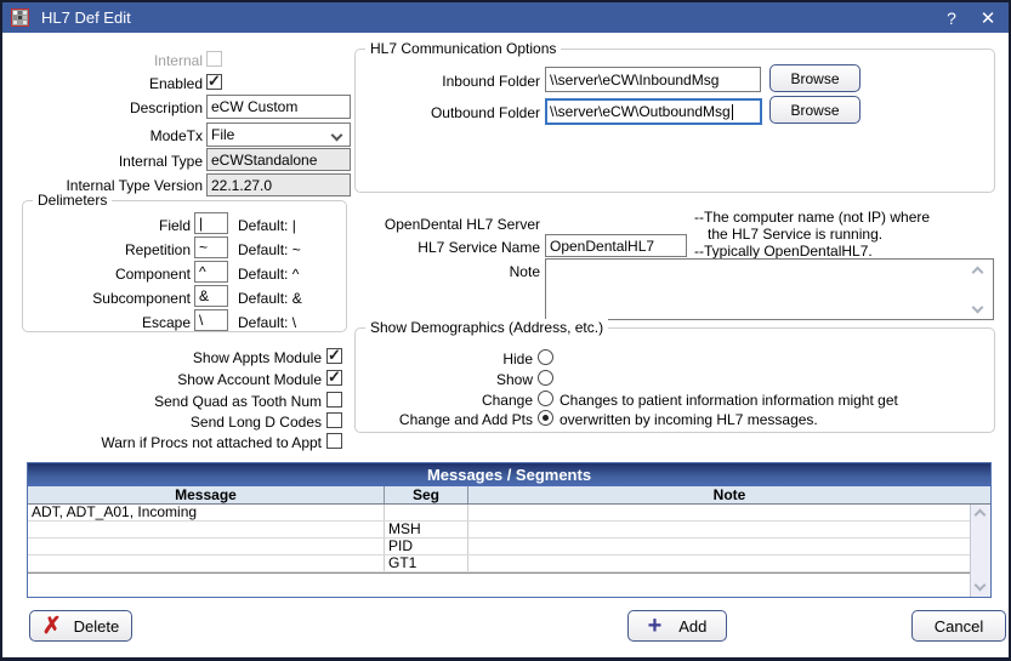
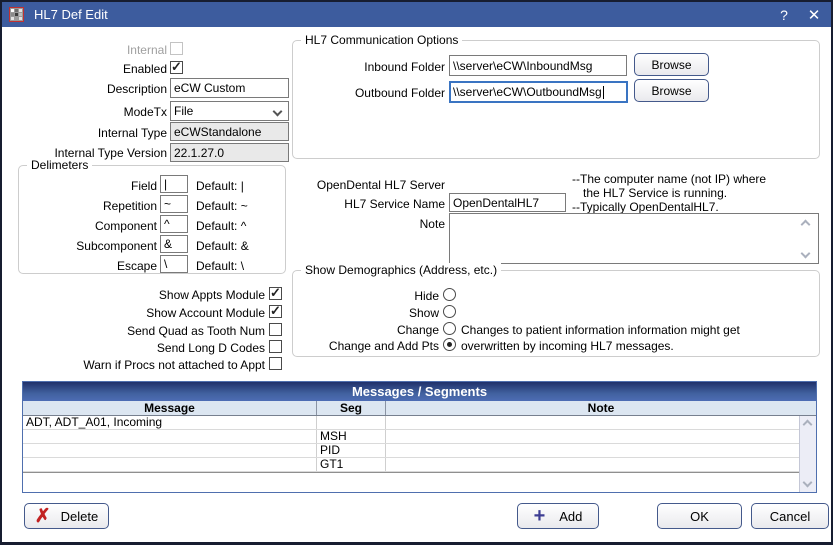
  HL7 Def Edit
  ?
  ✕
  Internal
  Enabled
  Description
  eCW Custom
  ModeTx
  File
  Internal Type
  eCWStandalone
  Internal Type Version
  22.1.27.0
  Delimeters
  Field
  |
  Default: |
  Repetition
  ~
  Default: ~
  Component
  ^
  Default: ^
  Subcomponent
  &
  Default: &
  Escape
  \
  Default: \
  Show Appts Module
  Show Account Module
  Send Quad as Tooth Num
  Send Long D Codes
  Warn if Procs not attached to Appt
  HL7 Communication Options
  Inbound Folder
  \\server\eCW\InboundMsg
  Browse
  Outbound Folder
  \\server\eCW\OutboundMsg
  Browse
  OpenDental HL7 Server
  --The computer name (not IP) where
  the HL7 Service is running.
  HL7 Service Name
  OpenDentalHL7
  --Typically OpenDentalHL7.
  Note
  Show Demographics (Address, etc.)
  Hide
  Show
  Change
  Change and Add Pts
  Changes to patient information information might get
  overwritten by incoming HL7 messages.
  Messages / Segments
  Message
  Seg
  Note
  ADT, ADT_A01, Incoming
  MSH
  PID
  GT1
  ✗
  Delete
  +
  Add
+ OK
  Cancel
